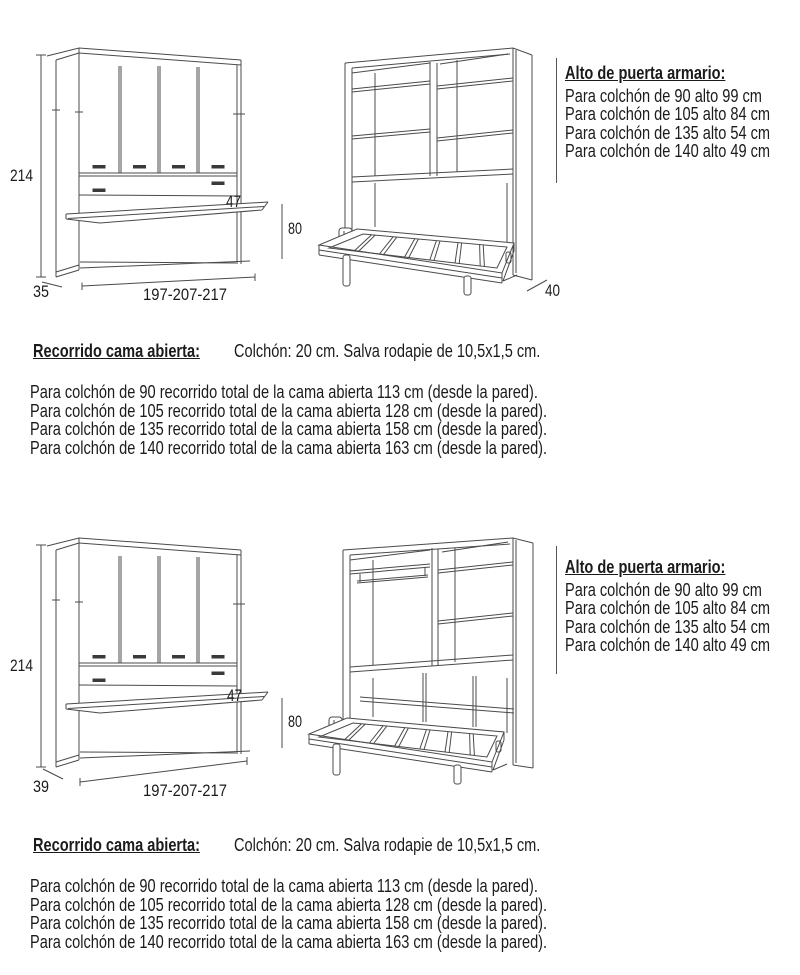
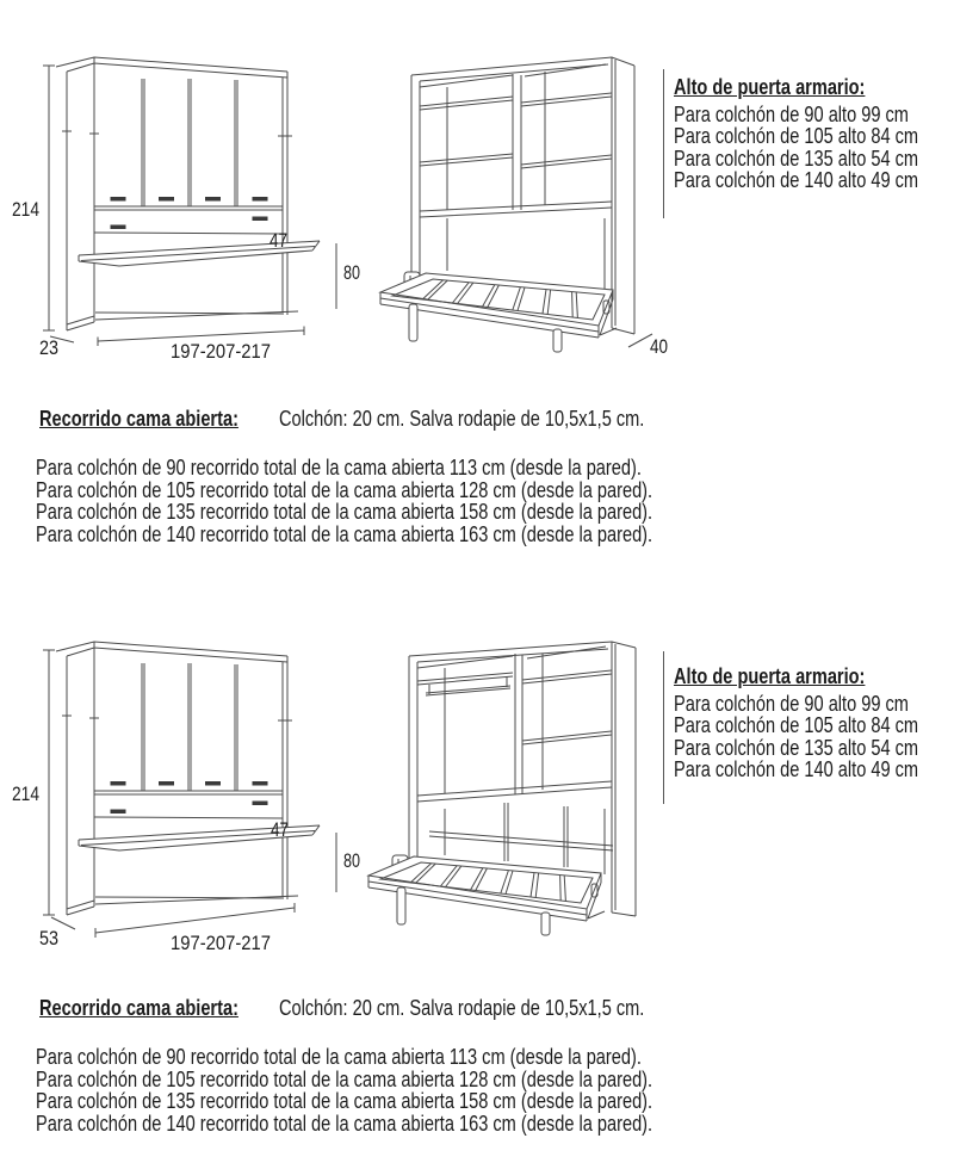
  214
- 35
+ 23
  197-207-217
  47
  80
  40
  214
- 39
+ 53
  197-207-217
  47
  80
  Alto de puerta armario:
  Para colchón de 90 alto 99 cm
  Para colchón de 105 alto 84 cm
  Para colchón de 135 alto 54 cm
  Para colchón de 140 alto 49 cm
  Alto de puerta armario:
  Para colchón de 90 alto 99 cm
  Para colchón de 105 alto 84 cm
  Para colchón de 135 alto 54 cm
  Para colchón de 140 alto 49 cm
  Recorrido cama abierta:
  Colchón: 20 cm. Salva rodapie de 10,5x1,5 cm.
  Para colchón de 90 recorrido total de la cama abierta 113 cm (desde la pared).
  Para colchón de 105 recorrido total de la cama abierta 128 cm (desde la pared).
  Para colchón de 135 recorrido total de la cama abierta 158 cm (desde la pared).
  Para colchón de 140 recorrido total de la cama abierta 163 cm (desde la pared).
  Recorrido cama abierta:
  Colchón: 20 cm. Salva rodapie de 10,5x1,5 cm.
  Para colchón de 90 recorrido total de la cama abierta 113 cm (desde la pared).
  Para colchón de 105 recorrido total de la cama abierta 128 cm (desde la pared).
  Para colchón de 135 recorrido total de la cama abierta 158 cm (desde la pared).
  Para colchón de 140 recorrido total de la cama abierta 163 cm (desde la pared).
